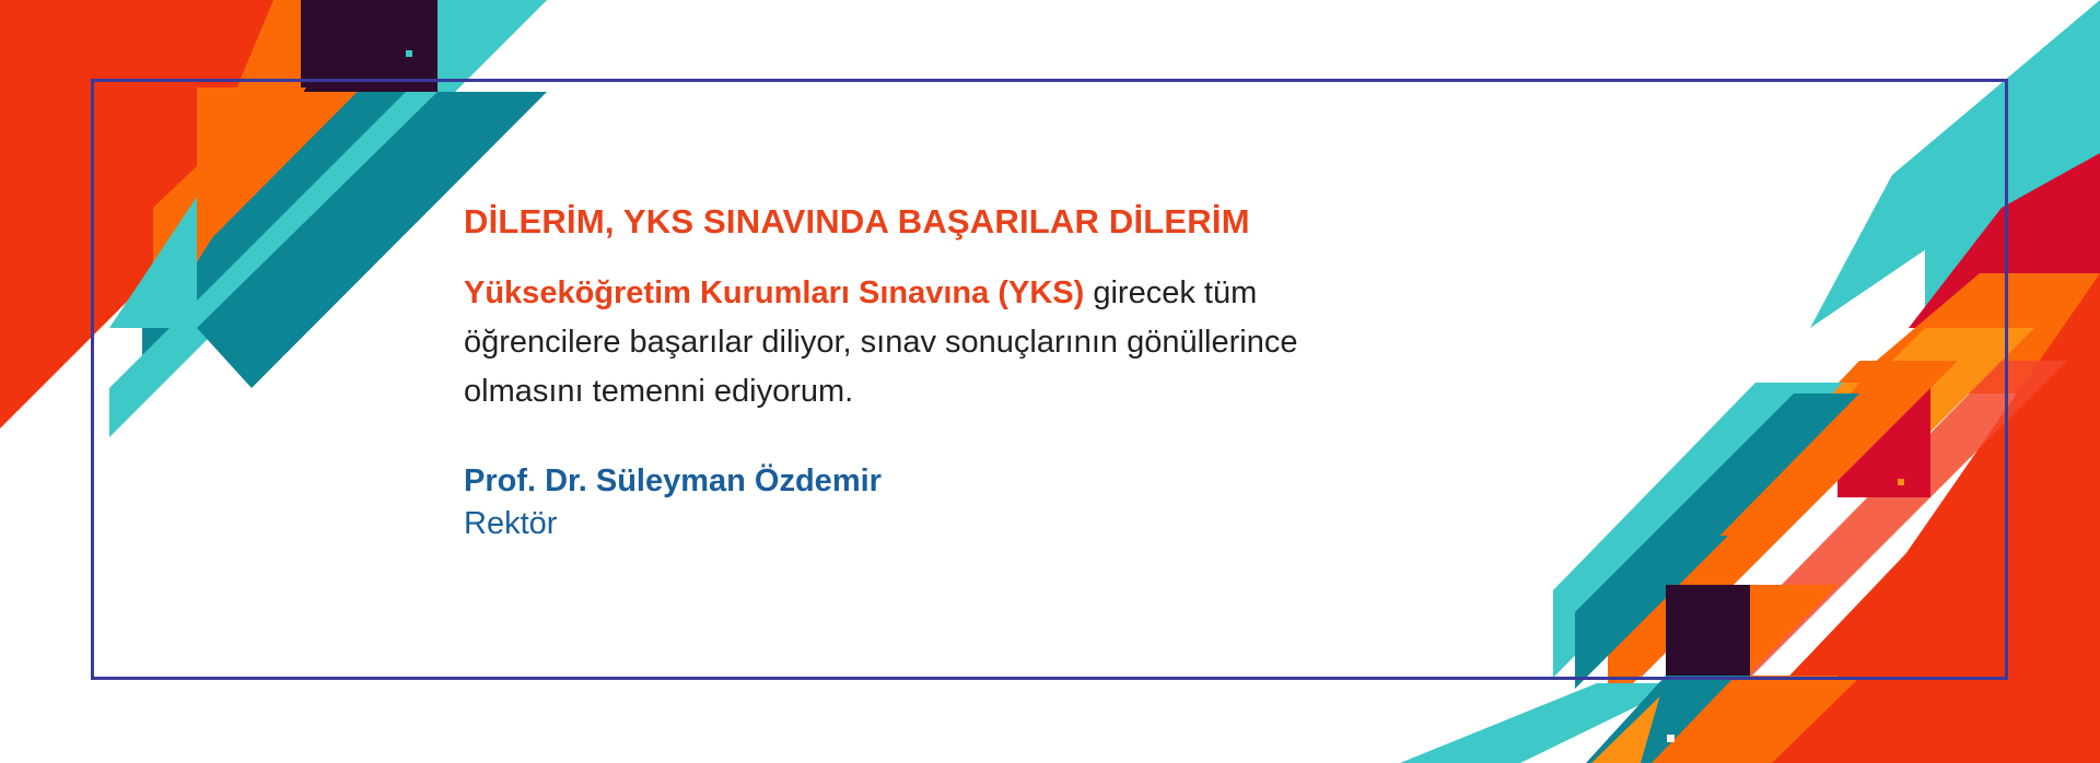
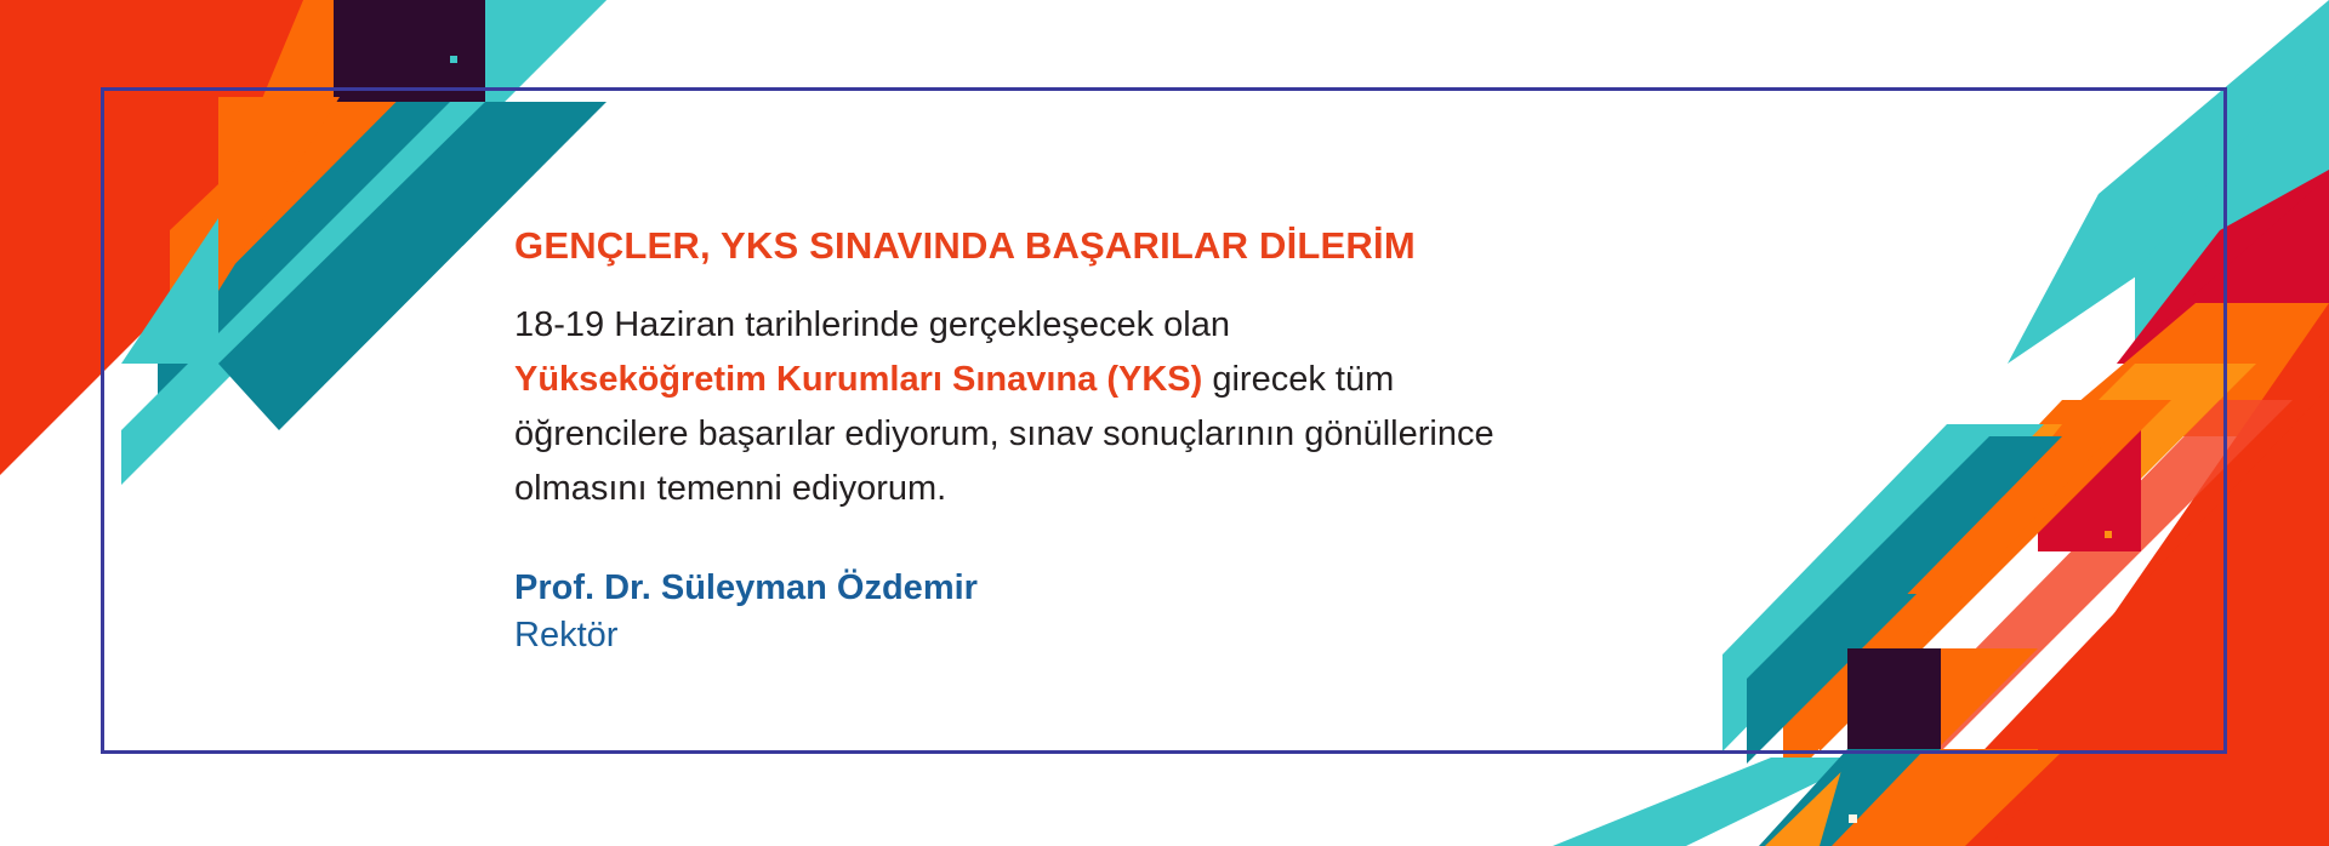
- DİLERİM, YKS SINAVINDA BAŞARILAR DİLERİM
+ GENÇLER, YKS SINAVINDA BAŞARILAR DİLERİM
+ 18-19 Haziran tarihlerinde gerçekleşecek olan
  Yükseköğretim Kurumları Sınavına (YKS) girecek tüm
- öğrencilere başarılar diliyor, sınav sonuçlarının gönüllerince
+ öğrencilere başarılar ediyorum, sınav sonuçlarının gönüllerince
  olmasını temenni ediyorum.
  Prof. Dr. Süleyman Özdemir
  Rektör
